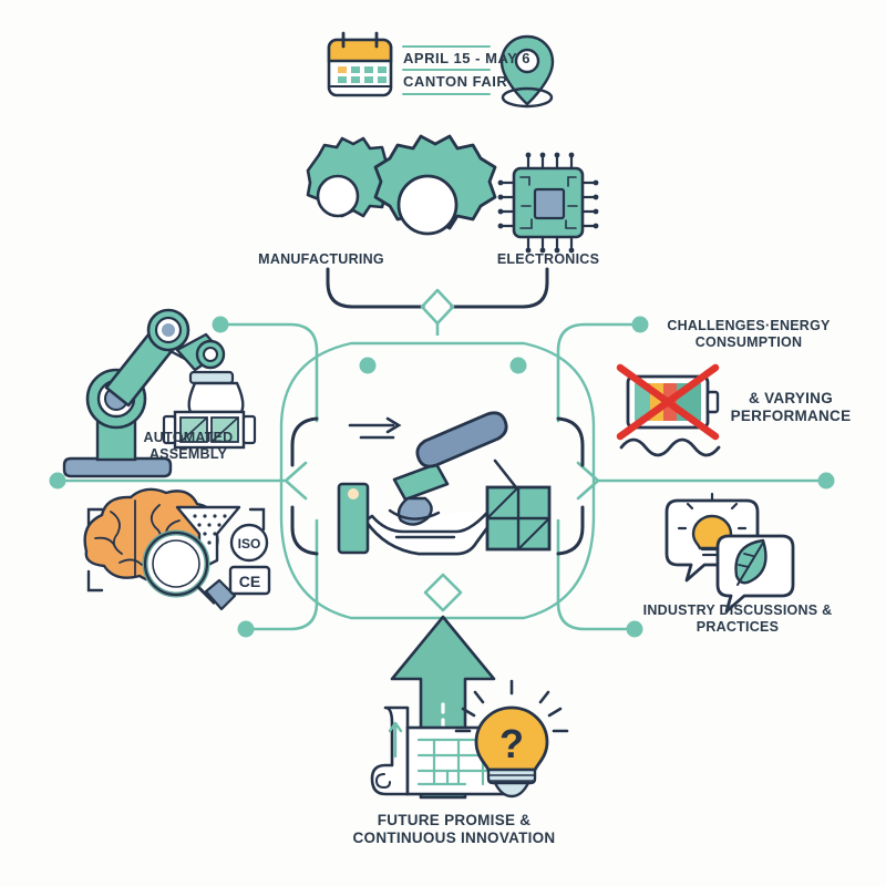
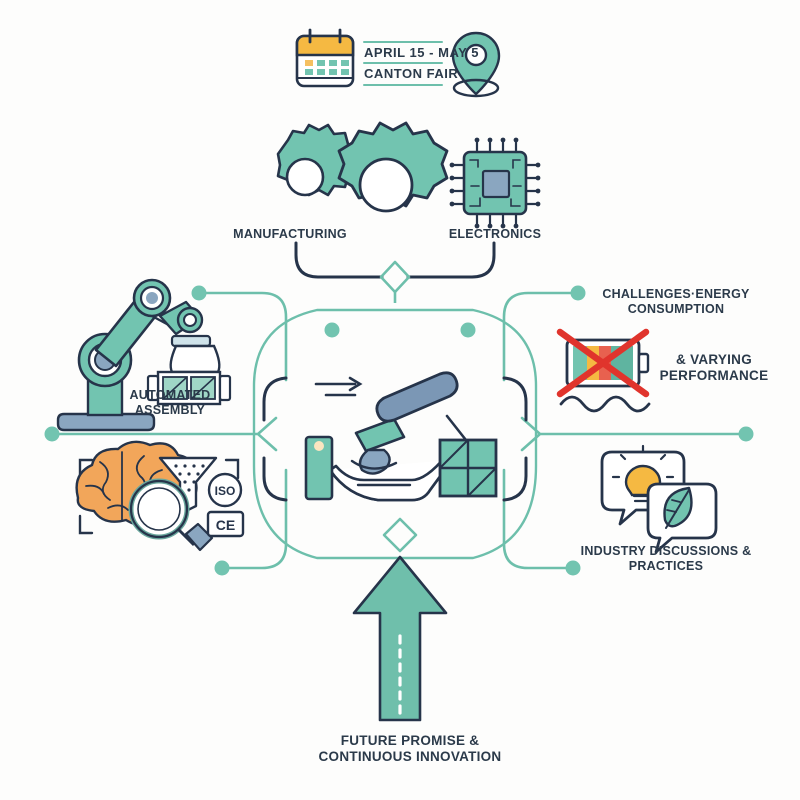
  ISO
  CE
- ?
- APRIL 15 - MAY 6
+ APRIL 15 - MAY 5
  CANTON FAIR
  MANUFACTURING
  ELECTRONICS
  AUTOMATED
  ASSEMBLY
  CHALLENGES·ENERGY
  CONSUMPTION
  & VARYING
  PERFORMANCE
  INDUSTRY DISCUSSIONS &
  PRACTICES
  FUTURE PROMISE &
  CONTINUOUS INNOVATION
